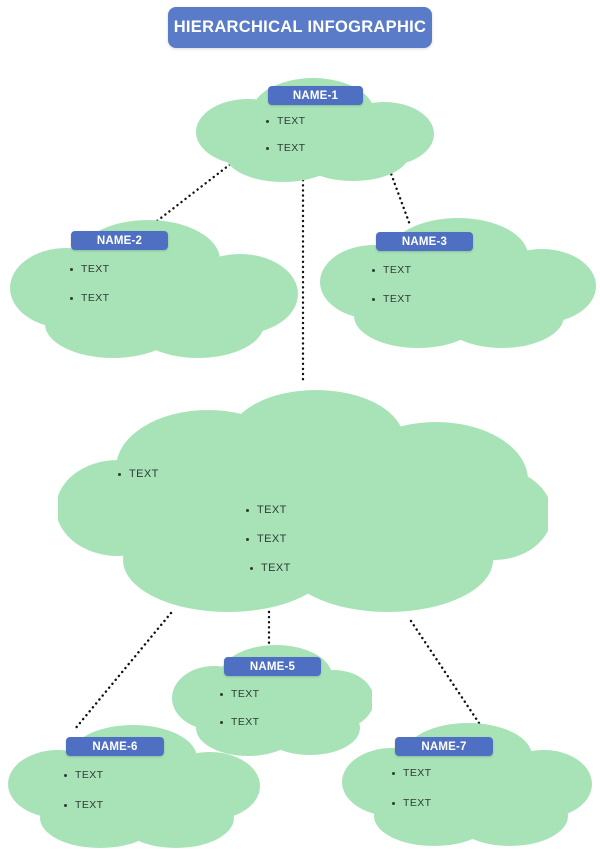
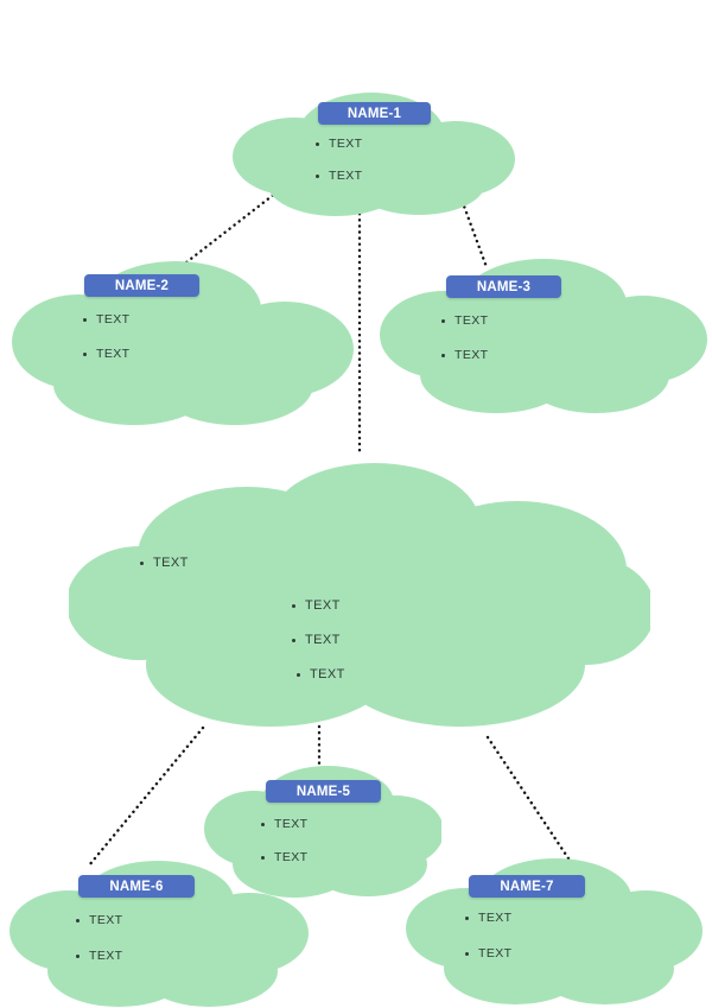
- HIERARCHICAL INFOGRAPHIC
  NAME-1
  TEXT
  TEXT
  NAME-2
  TEXT
  TEXT
  NAME-3
  TEXT
  TEXT
  TEXT
  TEXT
  TEXT
  TEXT
  NAME-5
  TEXT
  TEXT
  NAME-6
  TEXT
  TEXT
  NAME-7
  TEXT
  TEXT
